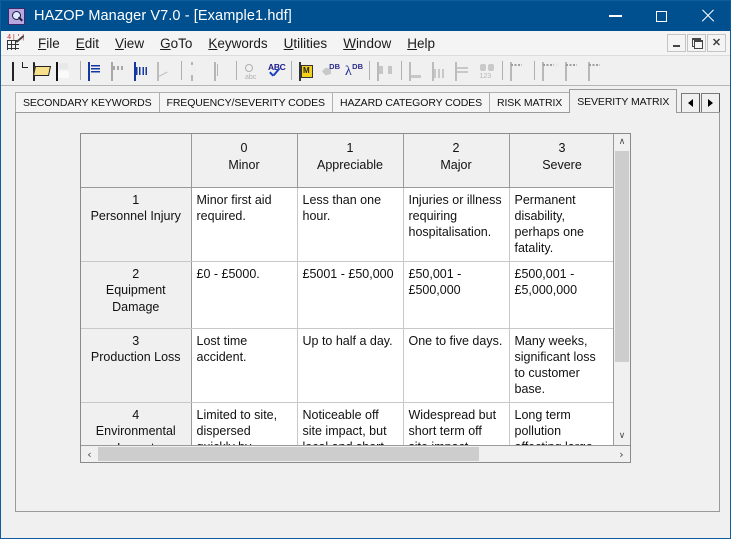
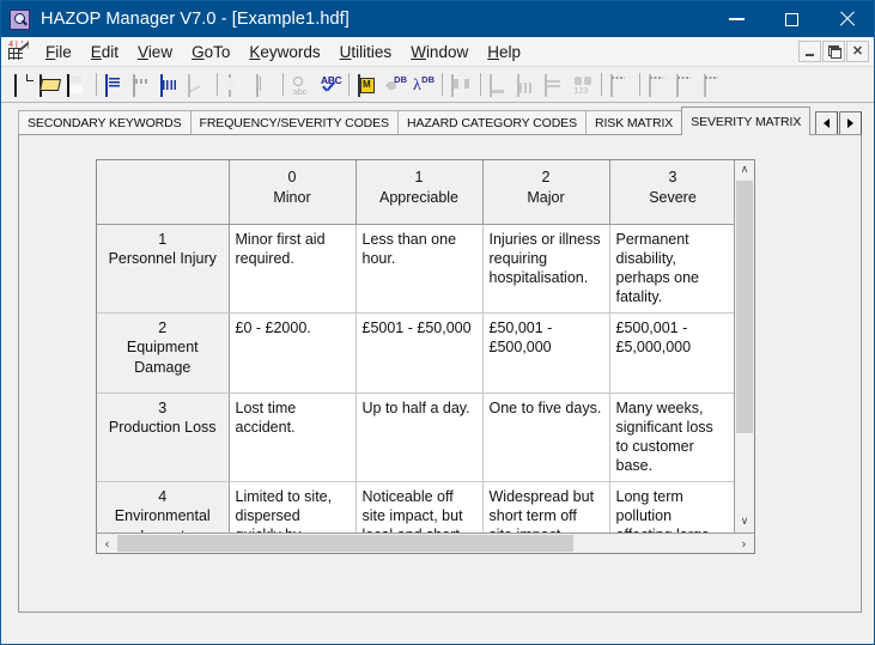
  HAZOP Manager V7.0 - [Example1.hdf]
  File
  Edit
  View
  GoTo
  Keywords
  Utilities
  Window
  Help
  ✕
  ABC
  M
  DB
  λ
  DB
  SECONDARY KEYWORDS
  FREQUENCY/SEVERITY CODES
  HAZARD CATEGORY CODES
  RISK MATRIX
  SEVERITY MATRIX
  	0 Minor	1 Appreciable	2 Major	3 Severe
  1 Personnel Injury	Minor first aid required.	Less than one hour.	Injuries or illness requiring hospitalisation.	Permanent disability, perhaps one fatality.
- 2 Equipment Damage	£0 - £5000.	£5001 - £50,000	£50,001 - £500,000	£500,001 - £5,000,000
+ 2 Equipment Damage	£0 - £2000.	£5001 - £50,000	£50,001 - £500,000	£500,001 - £5,000,000
  3 Production Loss	Lost time accident.	Up to half a day.	One to five days.	Many weeks, significant loss to customer base.
  ∧
  ∨
  ‹
  ›
